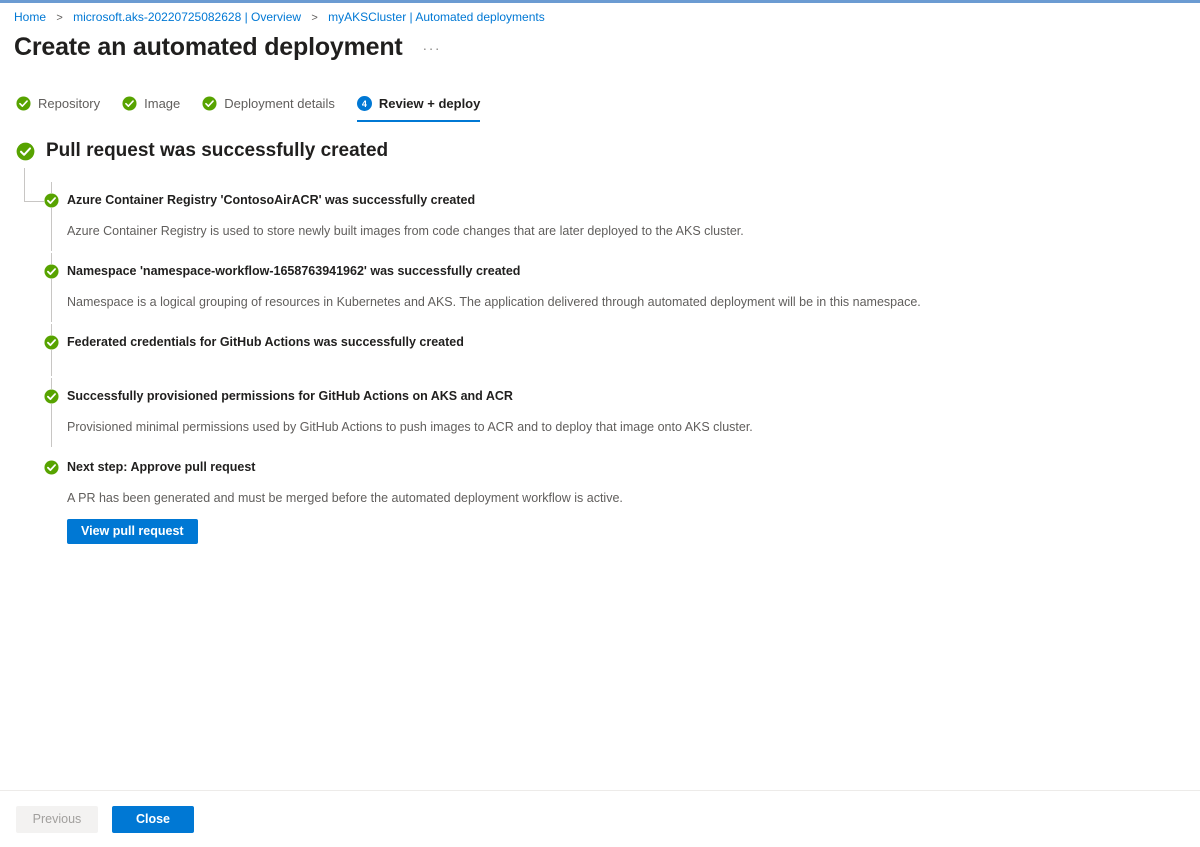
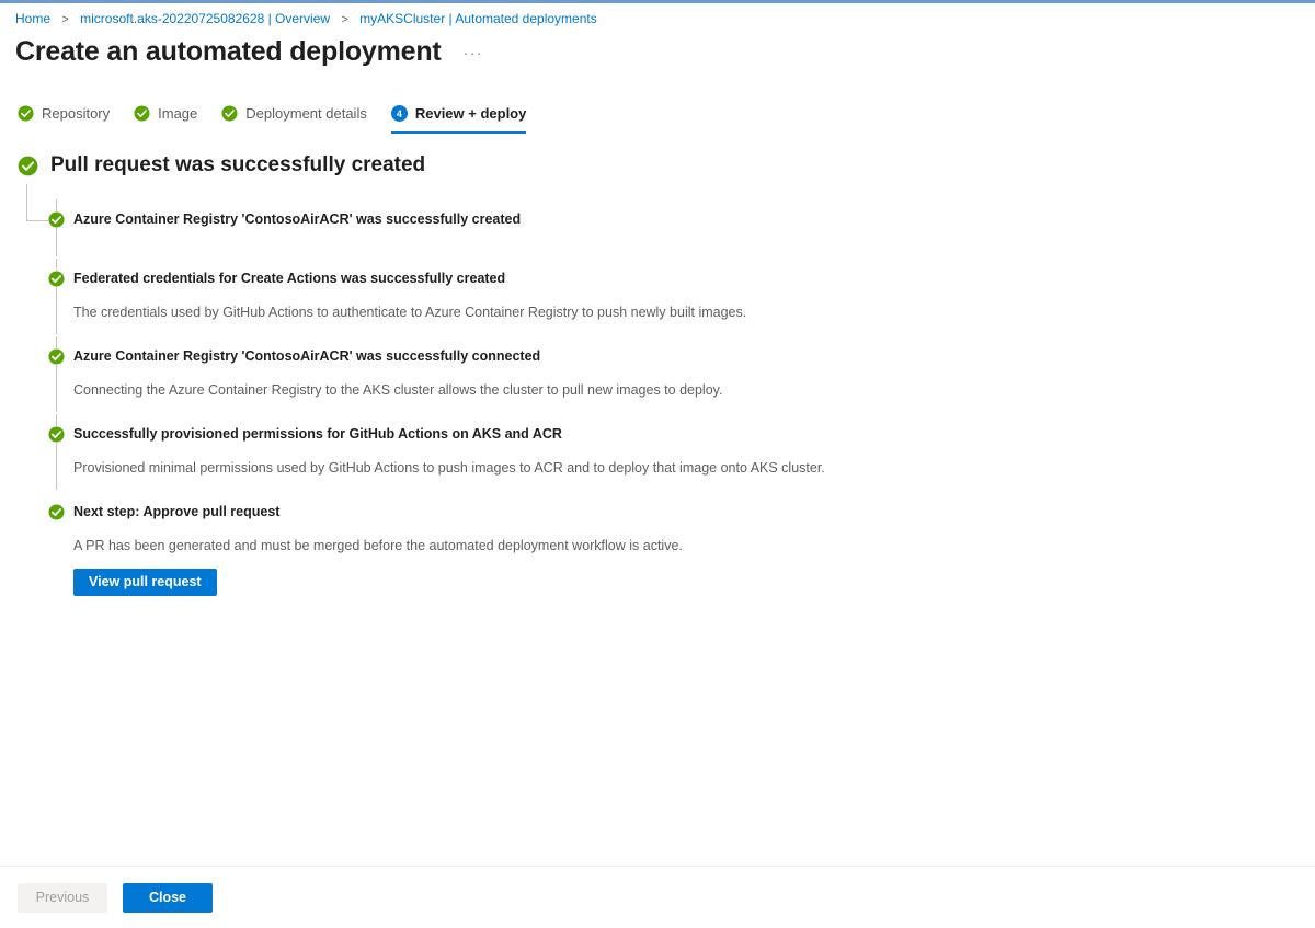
  Home > microsoft.aks-20220725082628 | Overview > myAKSCluster | Automated deployments
  Create an automated deployment
  ···
  Repository
  Image
  Deployment details
  4
  Review + deploy
  Pull request was successfully created
  Azure Container Registry 'ContosoAirACR' was successfully created
- Azure Container Registry is used to store newly built images from code changes that are later deployed to the AKS cluster.
- Namespace 'namespace-workflow-1658763941962' was successfully created
- Namespace is a logical grouping of resources in Kubernetes and AKS. The application delivered through automated deployment will be in this namespace.
- Federated credentials for GitHub Actions was successfully created
+ Federated credentials for Create Actions was successfully created
+ The credentials used by GitHub Actions to authenticate to Azure Container Registry to push newly built images.
+ Azure Container Registry 'ContosoAirACR' was successfully connected
+ Connecting the Azure Container Registry to the AKS cluster allows the cluster to pull new images to deploy.
  Successfully provisioned permissions for GitHub Actions on AKS and ACR
  Provisioned minimal permissions used by GitHub Actions to push images to ACR and to deploy that image onto AKS cluster.
  Next step: Approve pull request
  A PR has been generated and must be merged before the automated deployment workflow is active.
  View pull request
  Previous
  Close
